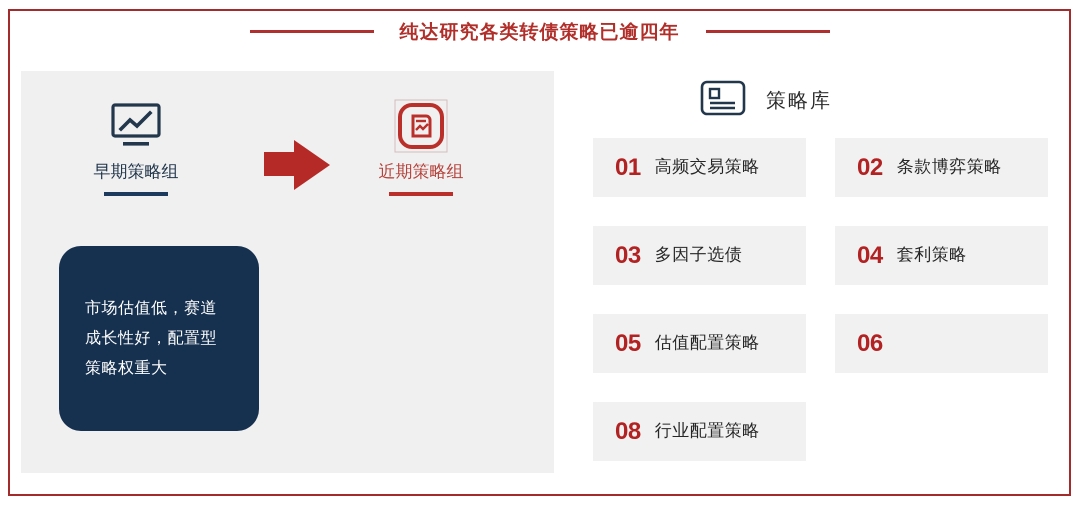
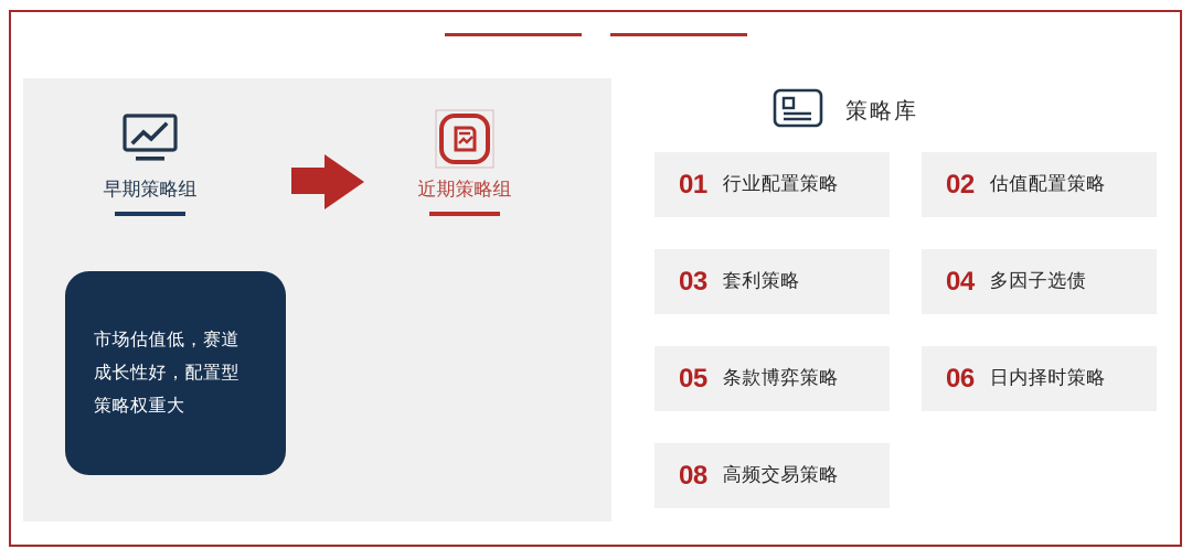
- 纯达研究各类转债策略已逾四年
  早期策略组
  近期策略组
  市场估值低，赛道成长性好，配置型策略权重大
  策略库
  01
- 高频交易策略
+ 行业配置策略
  02
- 条款博弈策略
+ 估值配置策略
  03
- 多因子选债
+ 套利策略
  04
- 套利策略
+ 多因子选债
  05
- 估值配置策略
+ 条款博弈策略
  06
+ 日内择时策略
  08
- 行业配置策略
+ 高频交易策略
